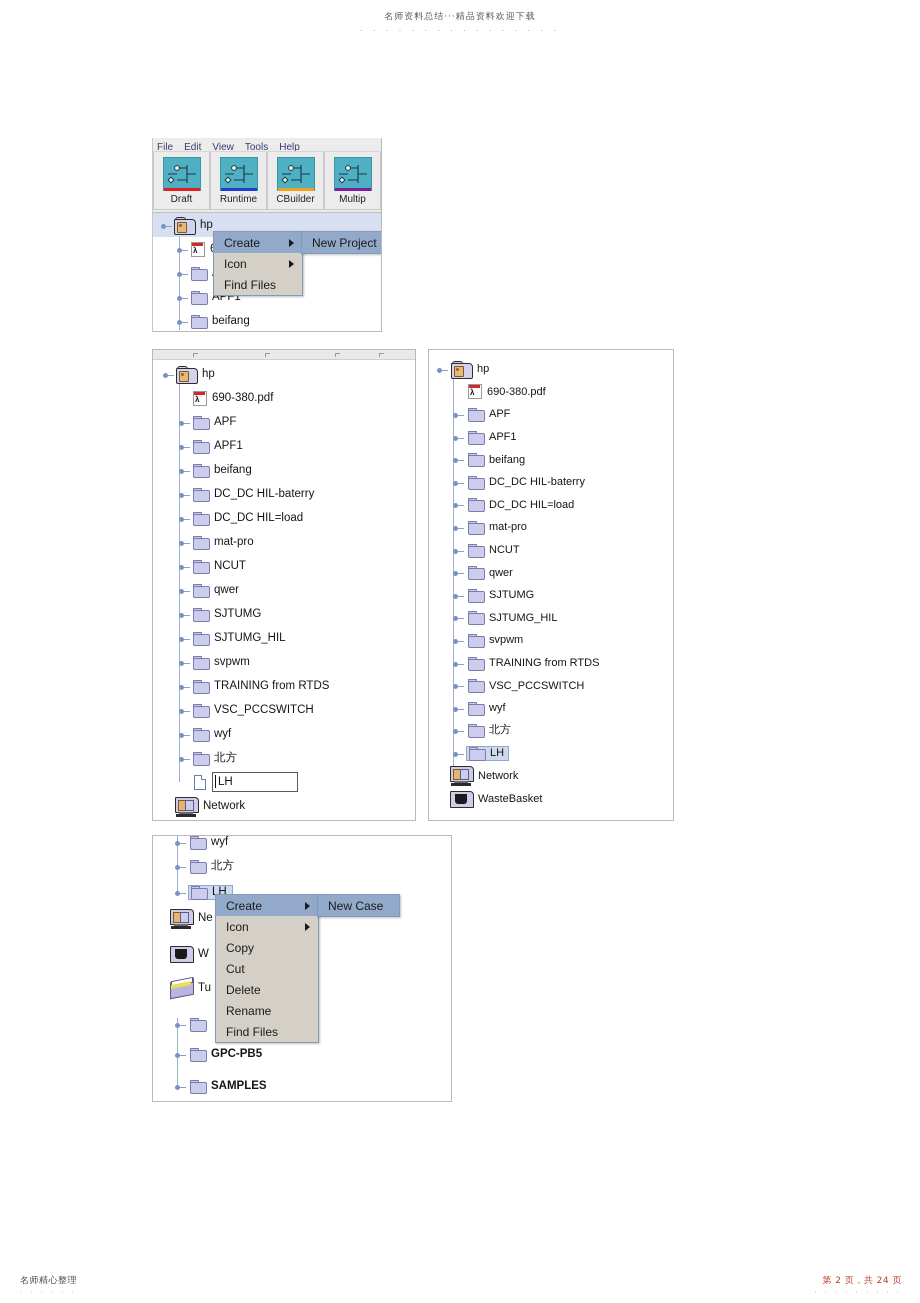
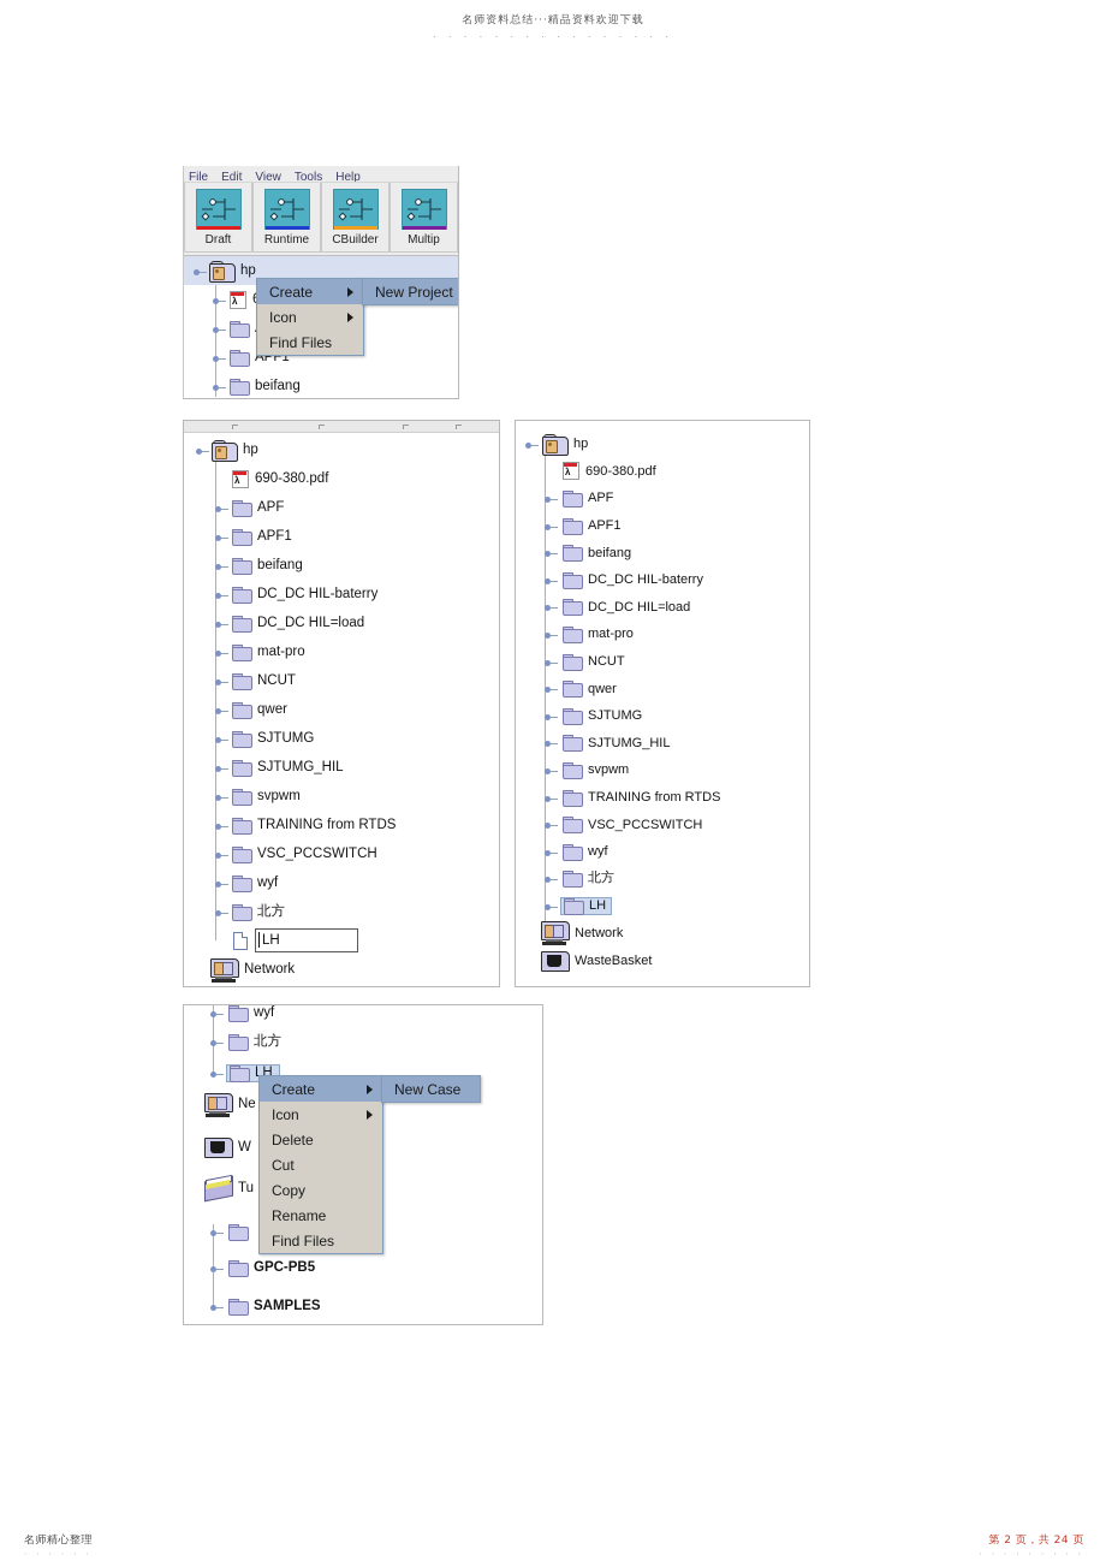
  名师资料总结···精品资料欢迎下载
  · · · · · · · · · · · · · · · ·
  File
  Edit
  View
  Tools
  Help
  Draft
  Runtime
  CBuilder
  Multip
  hp
  λ
  APF1
  beifang
  Create
  Icon
  Find Files
  New Project
  hp
  λ
  690-380.pdf
  APF
  APF1
  beifang
  DC_DC HIL-baterry
  DC_DC HIL=load
  mat-pro
  NCUT
  qwer
  SJTUMG
  SJTUMG_HIL
  svpwm
  TRAINING from RTDS
  VSC_PCCSWITCH
  wyf
  北方
  LH
  Network
  hp
  λ
  690-380.pdf
  APF
  APF1
  beifang
  DC_DC HIL-baterry
  DC_DC HIL=load
  mat-pro
  NCUT
  qwer
  SJTUMG
  SJTUMG_HIL
  svpwm
  TRAINING from RTDS
  VSC_PCCSWITCH
  wyf
  北方
  LH
  Network
  WasteBasket
  wyf
  北方
  LH
  Ne
  W
  Tu
  GPC-PB5
  SAMPLES
  Create
  Icon
- Copy
+ Delete
  Cut
- Delete
+ Copy
  Rename
  Find Files
  New Case
  名师精心整理
  第 2 页，共 24 页
